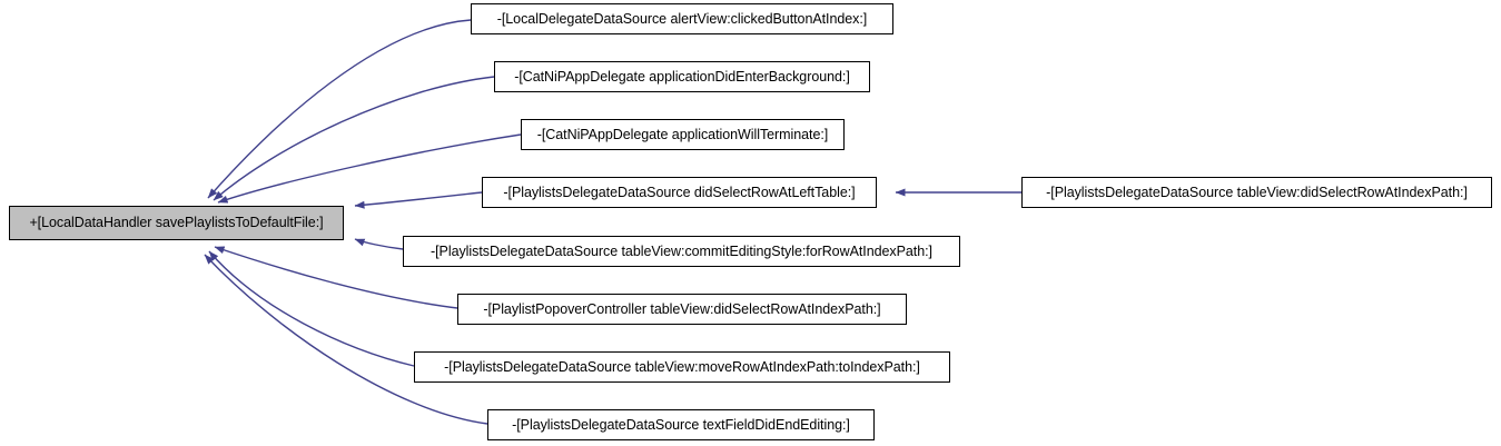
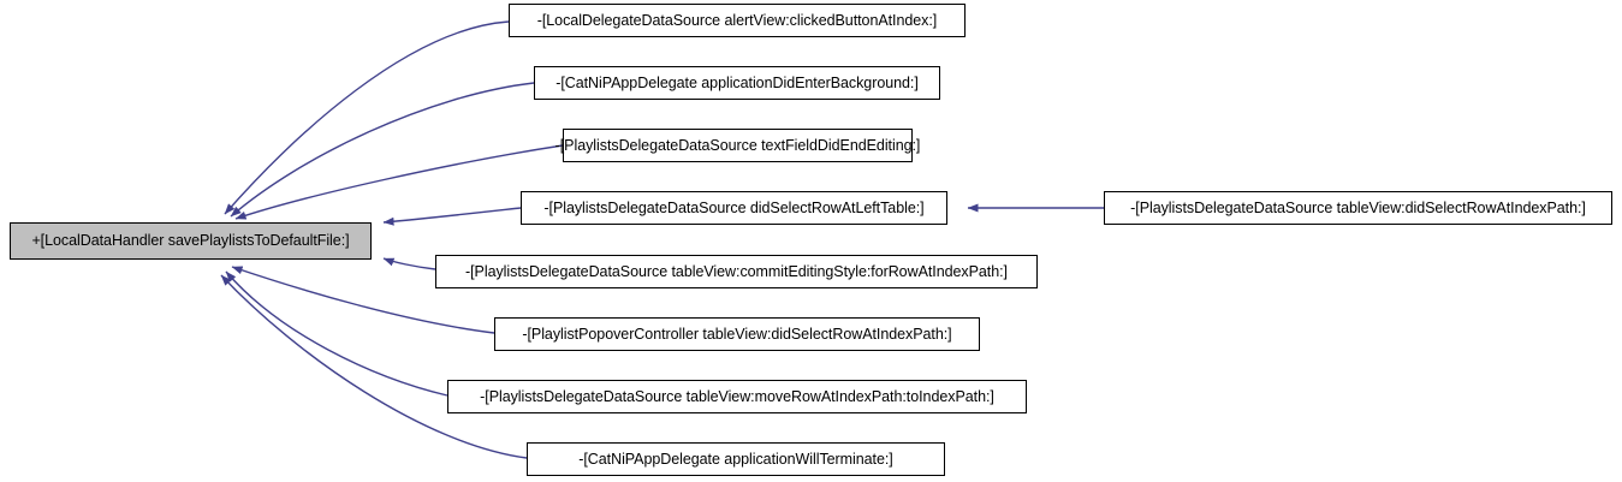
  +[LocalDataHandler savePlaylistsToDefaultFile:]
  -[LocalDelegateDataSource alertView:clickedButtonAtIndex:]
  -[CatNiPAppDelegate applicationDidEnterBackground:]
- -[CatNiPAppDelegate applicationWillTerminate:]
+ -[PlaylistsDelegateDataSource textFieldDidEndEditing:]
  -[PlaylistsDelegateDataSource didSelectRowAtLeftTable:]
  -[PlaylistsDelegateDataSource tableView:commitEditingStyle:forRowAtIndexPath:]
  -[PlaylistPopoverController tableView:didSelectRowAtIndexPath:]
  -[PlaylistsDelegateDataSource tableView:moveRowAtIndexPath:toIndexPath:]
- -[PlaylistsDelegateDataSource textFieldDidEndEditing:]
+ -[CatNiPAppDelegate applicationWillTerminate:]
  -[PlaylistsDelegateDataSource tableView:didSelectRowAtIndexPath:]
